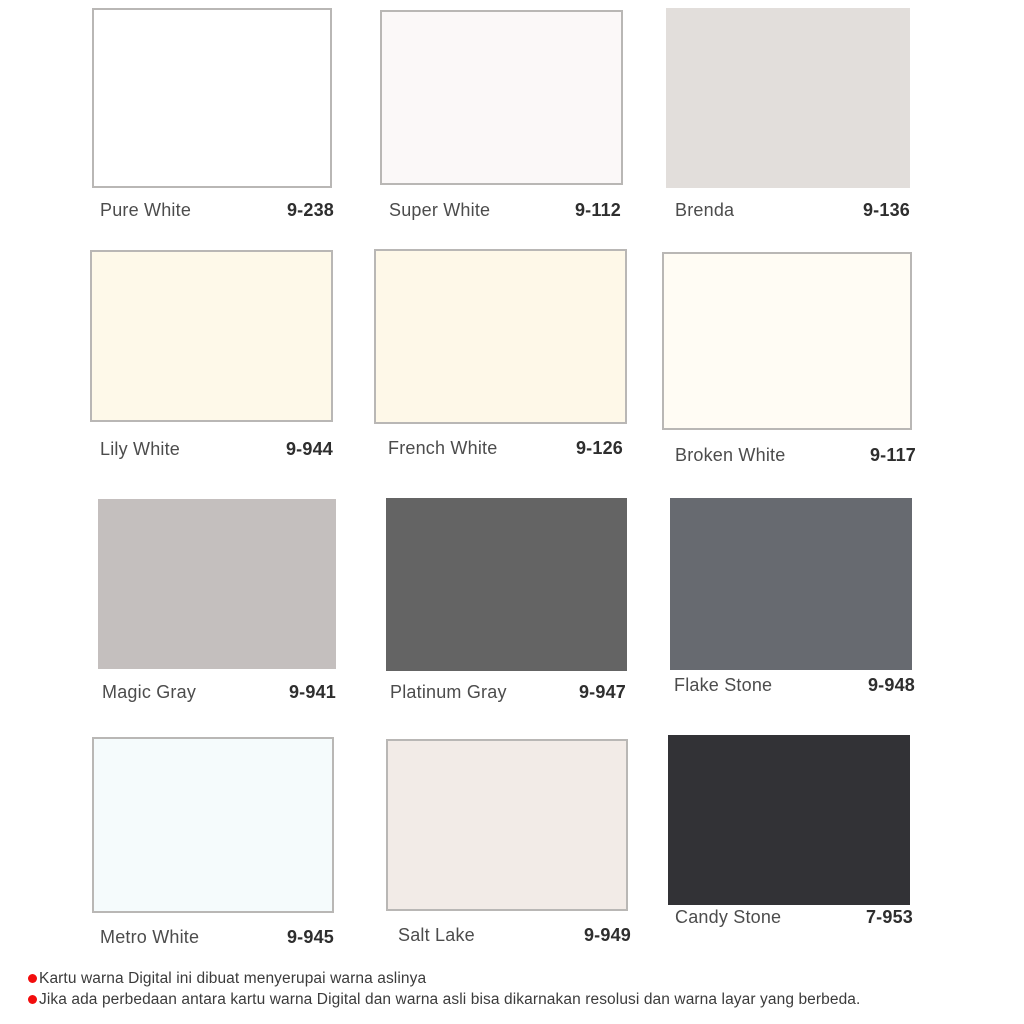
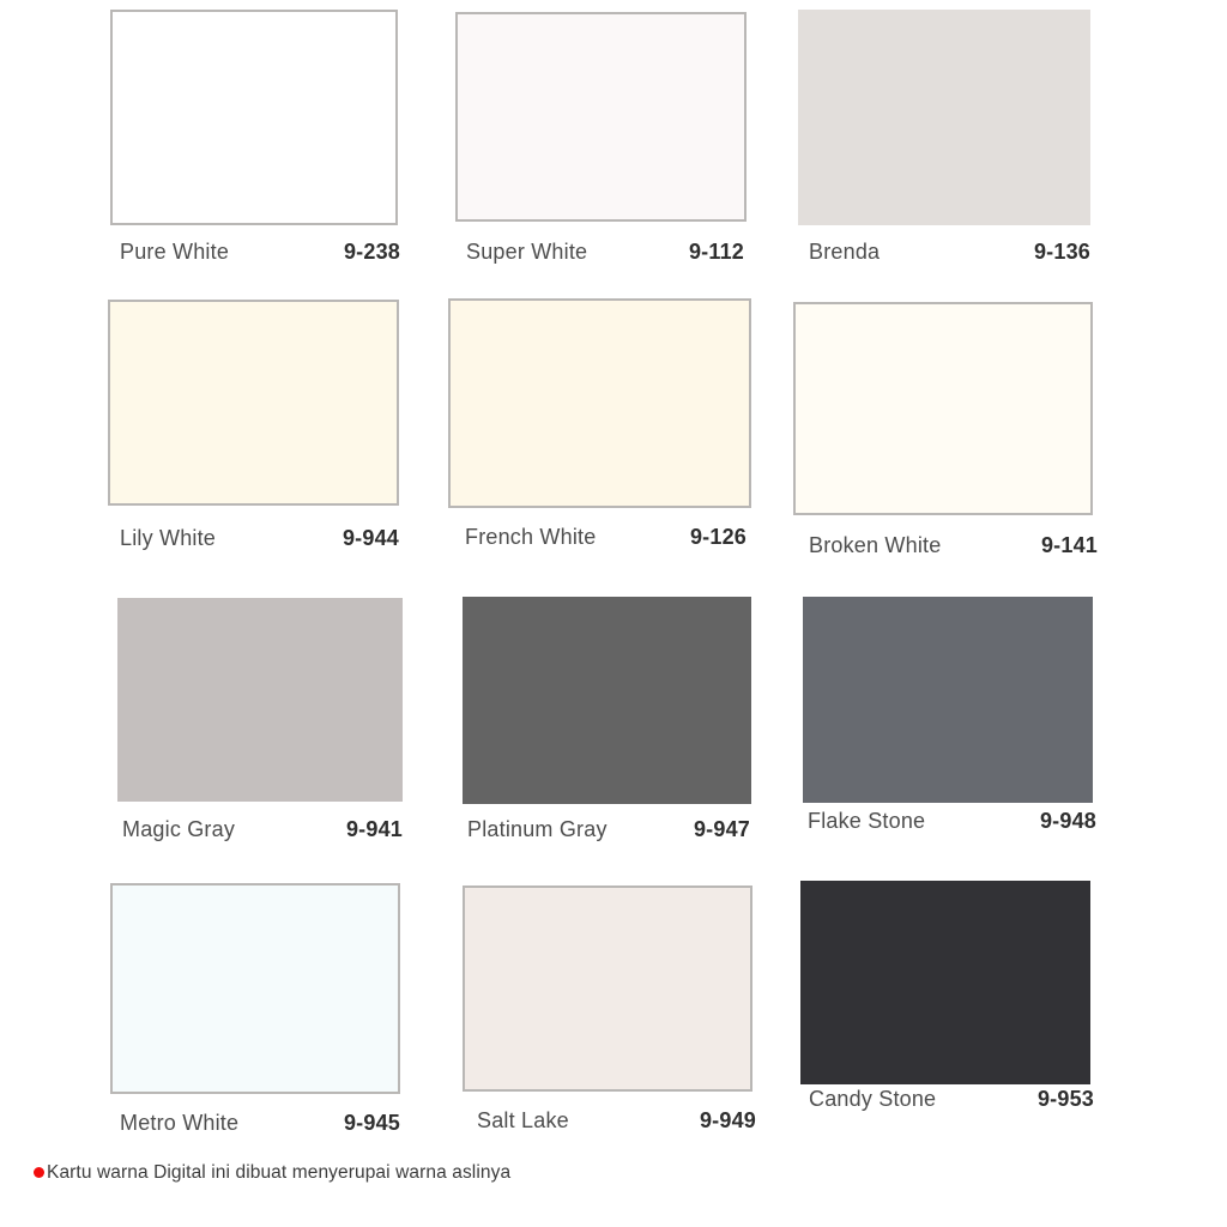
  Pure White
  9-238
  Super White
  9-112
  Brenda
  9-136
  Lily White
  9-944
  French White
  9-126
  Broken White
- 9-117
+ 9-141
  Magic Gray
  9-941
  Platinum Gray
  9-947
  Flake Stone
  9-948
  Metro White
  9-945
  Salt Lake
  9-949
  Candy Stone
- 7-953
+ 9-953
  Kartu warna Digital ini dibuat menyerupai warna aslinya
- Jika ada perbedaan antara kartu warna Digital dan warna asli bisa dikarnakan resolusi dan warna layar yang berbeda.
